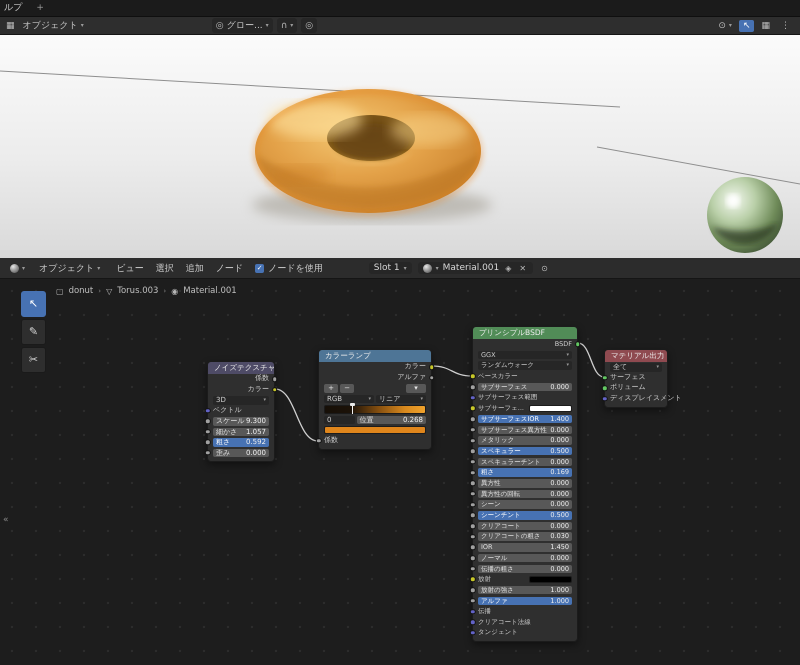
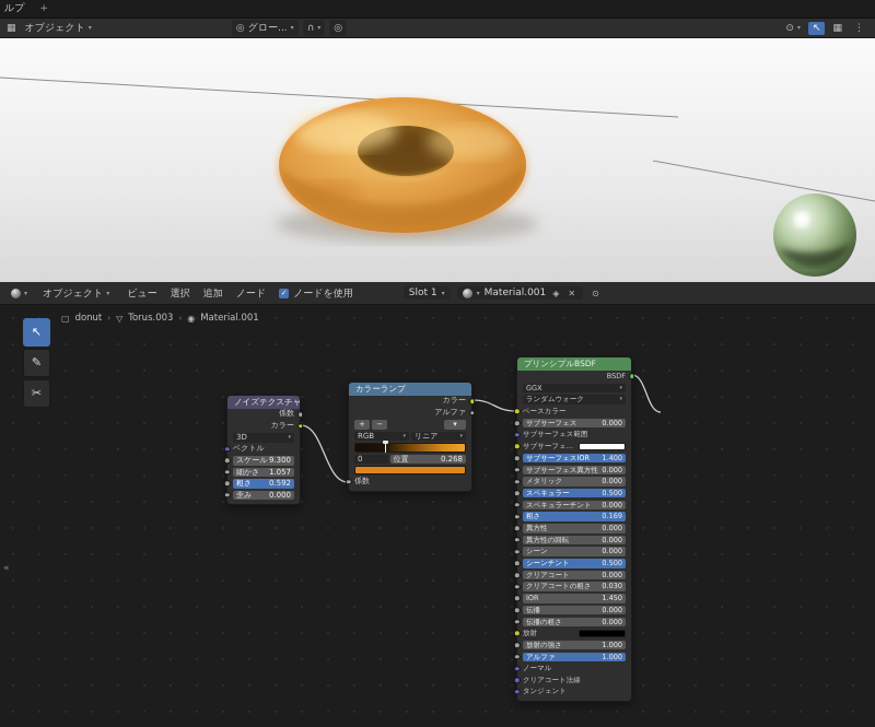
  ルプ
  +
  ▦
  オブジェクト
  ◎
  グロー...
  ∩
  ◎
  ⊙
  ↖
  ▦
  ⋮
  オブジェクト
  ビュー
  選択
  追加
  ノード
  ✓
  ノードを使用
  Slot 1
  Material.001
  ◈
  ✕
  ⊙
  ▢
  donut
  ›
  ▽
  Torus.003
  ›
  ◉
  Material.001
  ↖
  ✎
  ✂
  «
  ノイズテクスチャ
  係数
  カラー
  3D
  ベクトル
  スケール
  9.300
  細かさ
  1.057
  粗さ
  0.592
  歪み
  0.000
  カラーランプ
  カラー
  アルファ
  +
  −
  ▾
  RGB
  リニア
  0
  位置
  0.268
  係数
  プリンシプルBSDF
  BSDF
  GGX
  ランダムウォーク
  ベースカラー
  サブサーフェス
  0.000
  サブサーフェス範囲
  サブサーフェ...
  サブサーフェスIOR
  1.400
  サブサーフェス異方性
  0.000
  メタリック
  0.000
  スペキュラー
  0.500
  スペキュラーチント
  0.000
  粗さ
  0.169
  異方性
  0.000
  異方性の回転
  0.000
  シーン
  0.000
  シーンチント
  0.500
  クリアコート
  0.000
  クリアコートの粗さ
  0.030
  IOR
  1.450
- ノーマル
+ 伝播
  0.000
  伝播の粗さ
  0.000
  放射
  放射の強さ
  1.000
  アルファ
  1.000
- 伝播
+ ノーマル
  クリアコート法線
  タンジェント
- マテリアル出力
- 全て
- サーフェス
- ボリューム
- ディスプレイスメント
